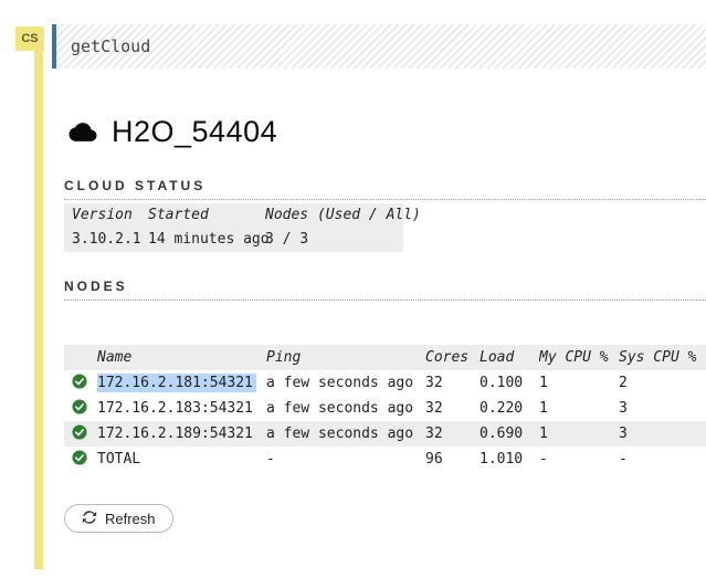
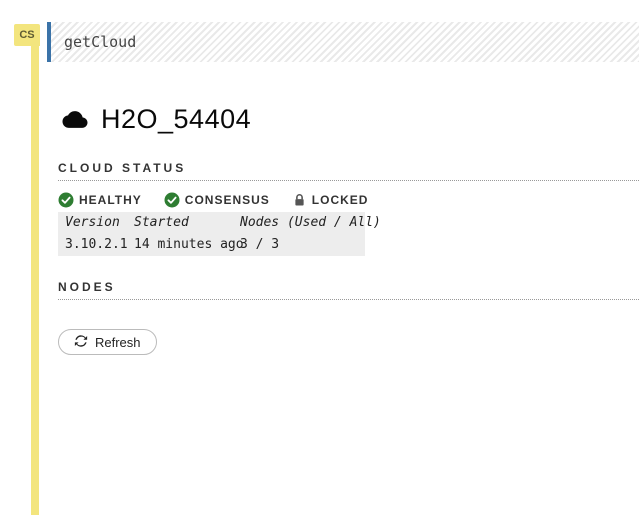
  CS
  getCloud
  H2O_54404
  CLOUD STATUS
+ HEALTHY
+ CONSENSUS
+ LOCKED
  Version	Started	Nodes (Used / All)
  3.10.2.1	14 minutes ago	3 / 3
  NODES
- 	Name	Ping	Cores	Load	My CPU %	Sys CPU %
- 	172.16.2.181:54321	a few seconds ago	32	0.100	1	2
- 	172.16.2.183:54321	a few seconds ago	32	0.220	1	3
- 	172.16.2.189:54321	a few seconds ago	32	0.690	1	3
- 	TOTAL	-	96	1.010	-	-
  Refresh
